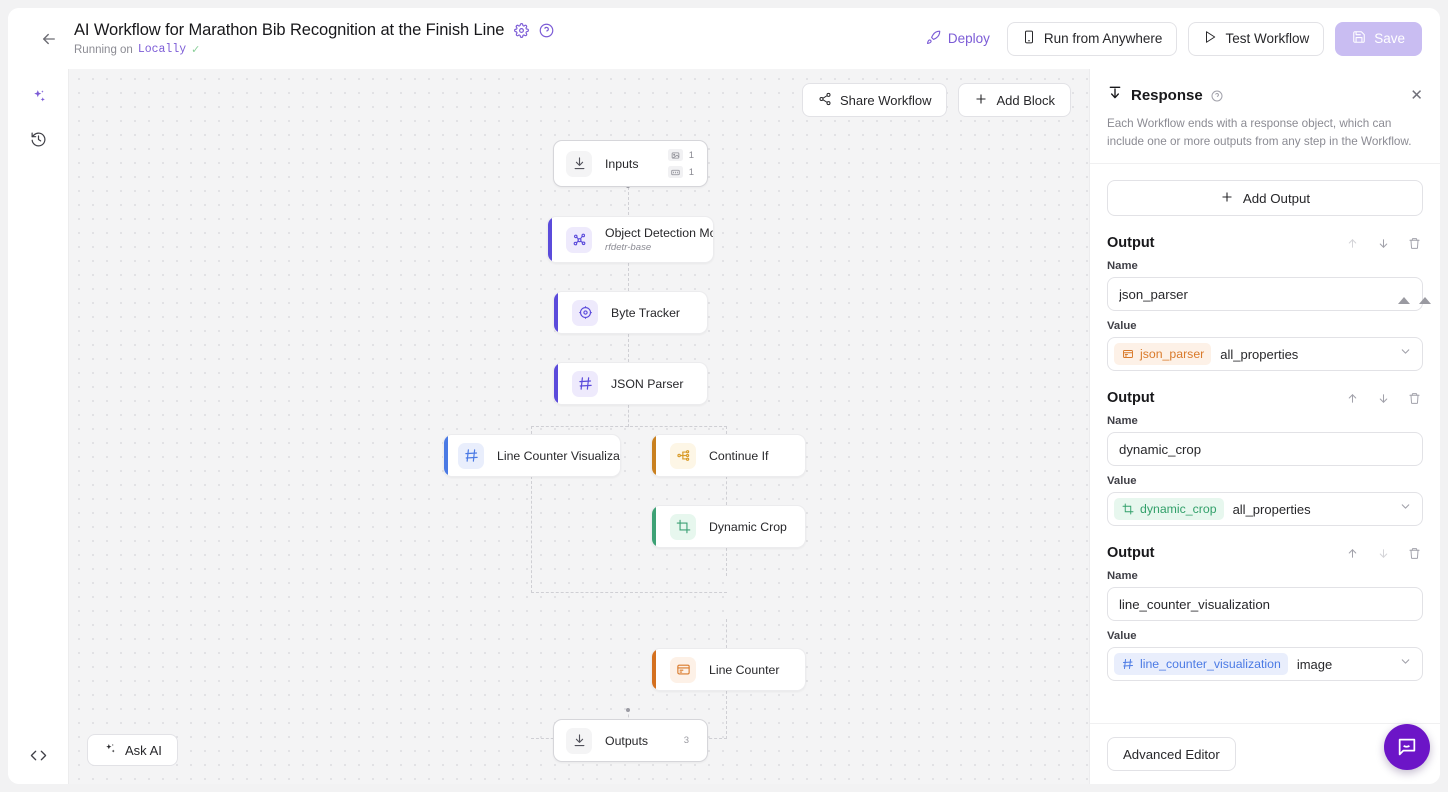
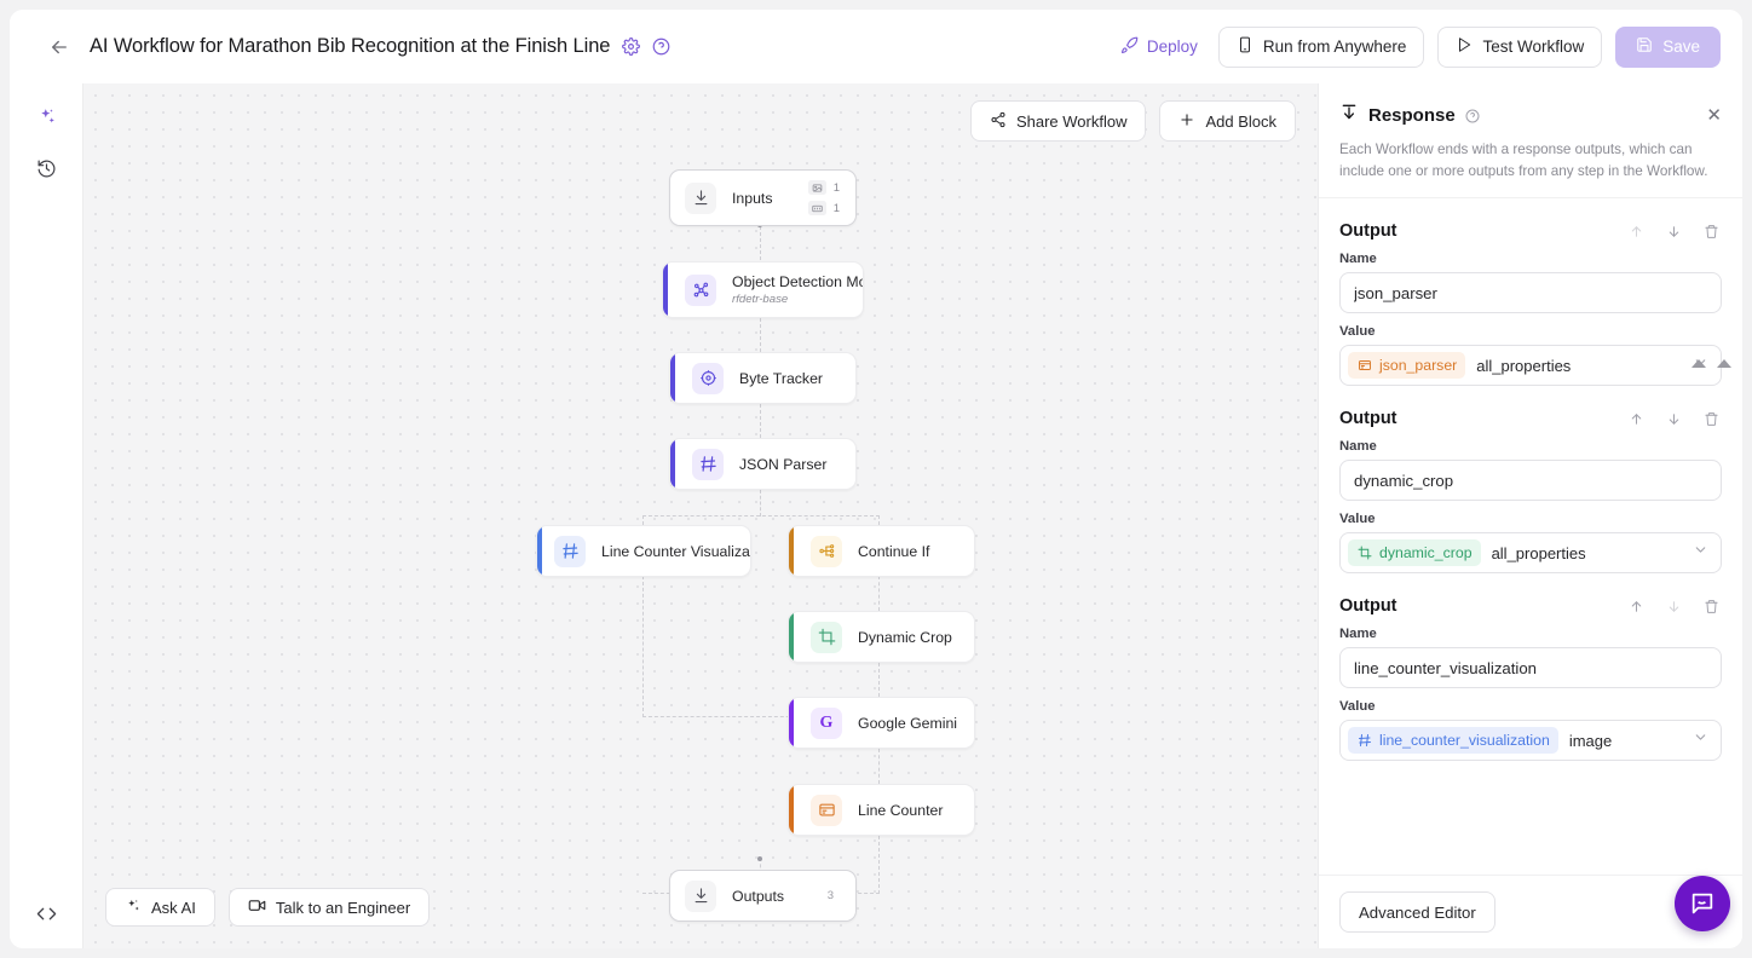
  AI Workflow for Marathon Bib Recognition at the Finish Line
- Running on
- Locally
- ✓
  Deploy
  Run from Anywhere
  Test Workflow
  Save
  Inputs
  1
  1
  Object Detection Mo
  rfdetr-base
  Byte Tracker
  JSON Parser
  Line Counter Visualiza
  Continue If
  Dynamic Crop
+ G
+ Google Gemini
  Line Counter
  Outputs
  3
  Share Workflow
  Add Block
  Ask AI
+ Talk to an Engineer
  Response
  ✕
- Each Workflow ends with a response object, which can include one or more outputs from any step in the Workflow.
+ Each Workflow ends with a response outputs, which can include one or more outputs from any step in the Workflow.
- Add Output
  Output
  Name
  json_parser
  Value
  json_parser
  all_properties
  Output
  Name
  dynamic_crop
  Value
  dynamic_crop
  all_properties
  Output
  Name
  line_counter_visualization
  Value
  line_counter_visualization
  image
  Advanced Editor
